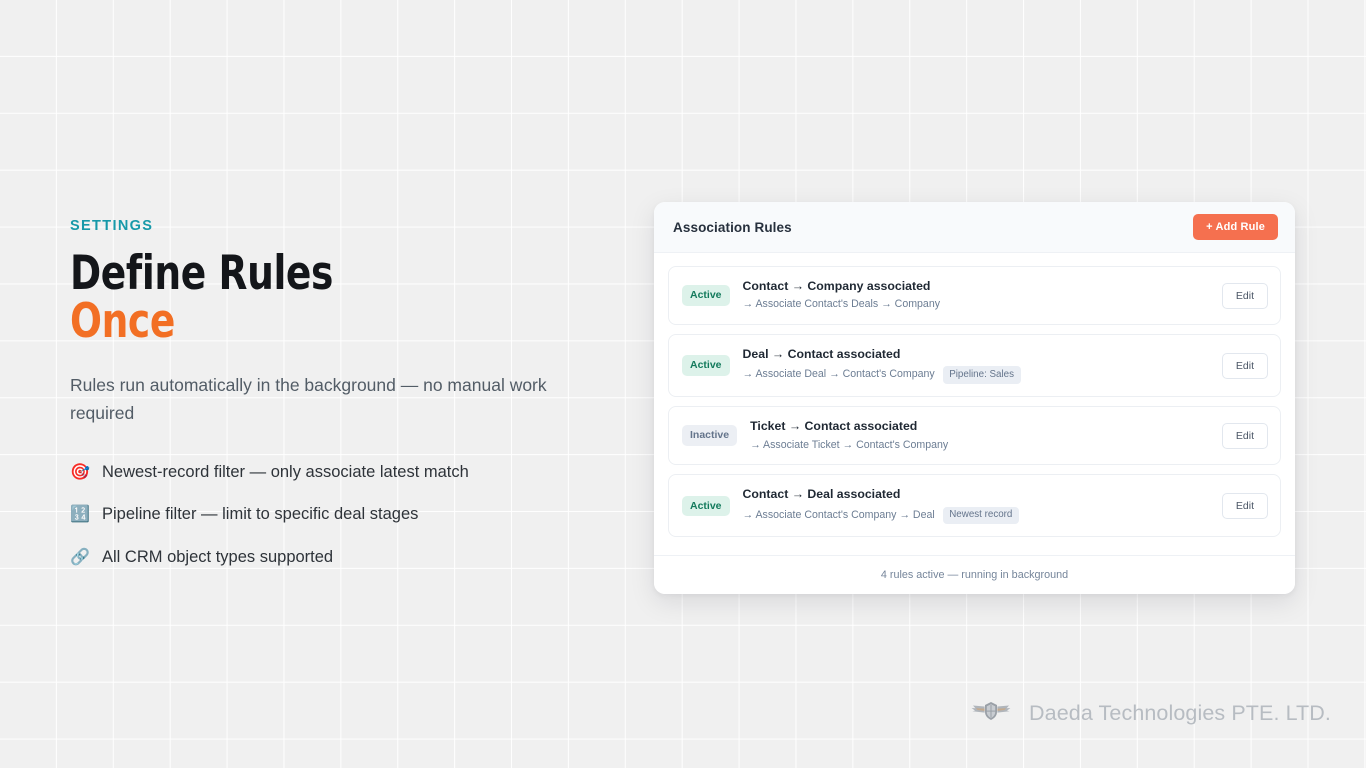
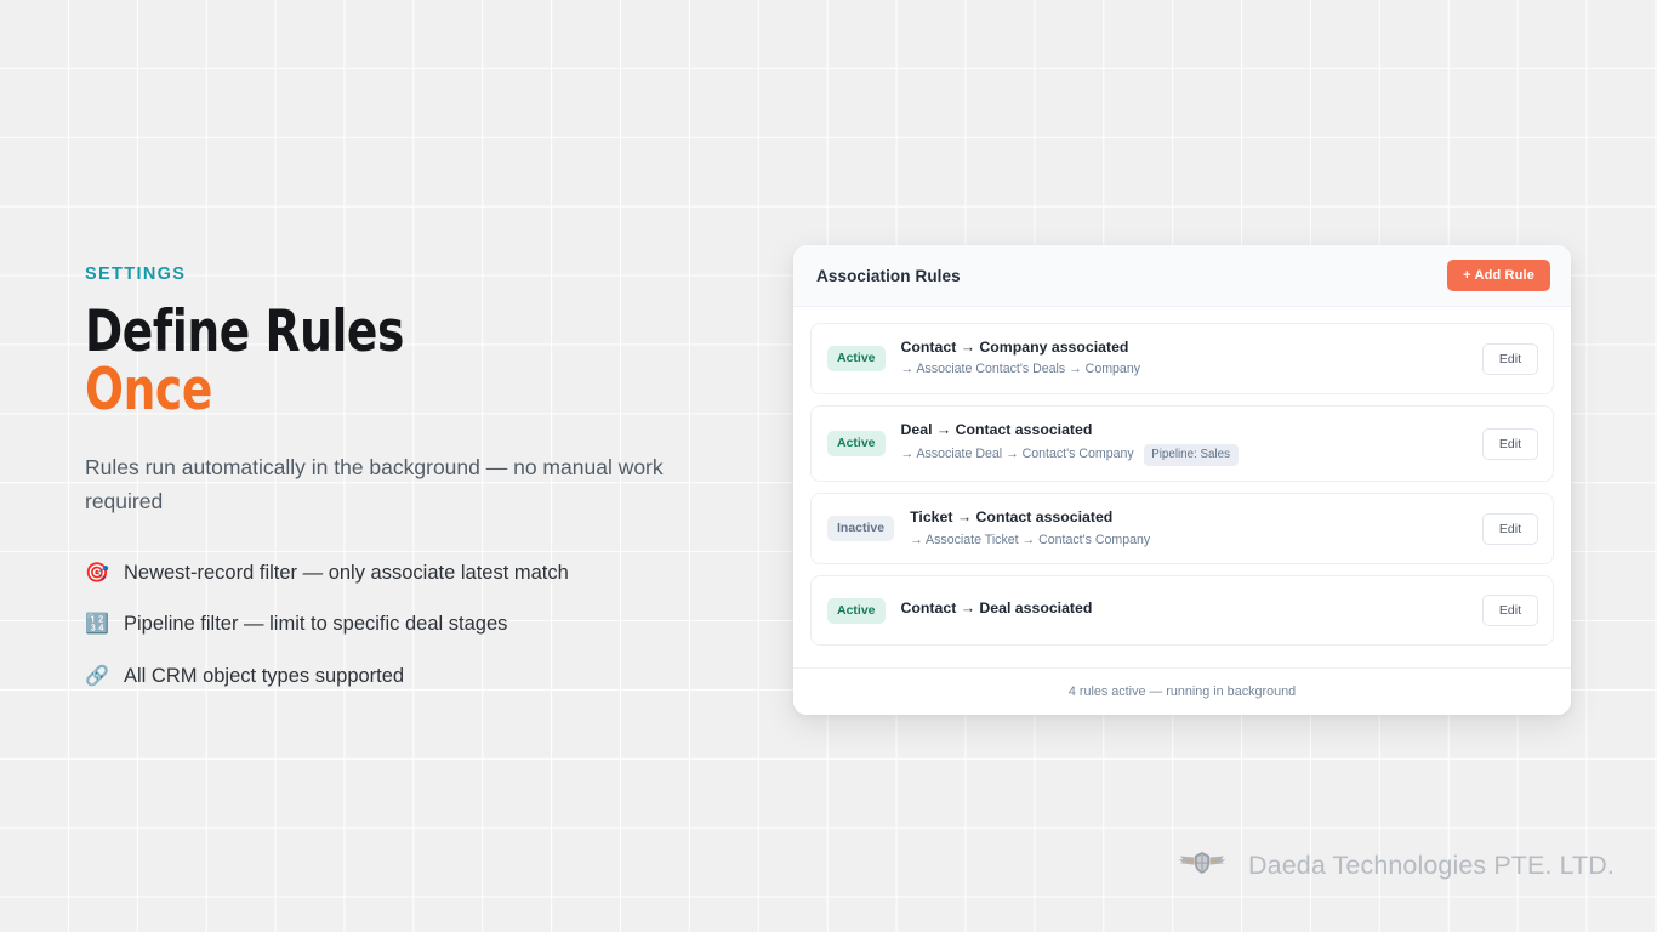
  SETTINGS
  Define Rules
  Once
  Rules run automatically in the background — no manual work required
  🎯
  Newest-record filter — only associate latest match
  🔢
  Pipeline filter — limit to specific deal stages
  🔗
  All CRM object types supported
  Association Rules
  + Add Rule
  Active
  Contact → Company associated
  → Associate Contact's Deals → Company
  Edit
  Active
  Deal → Contact associated
  → Associate Deal → Contact's Company
  Pipeline: Sales
  Edit
  Inactive
  Ticket → Contact associated
  → Associate Ticket → Contact's Company
  Edit
  Active
  Contact → Deal associated
- → Associate Contact's Company → Deal
- Newest record
  Edit
  4 rules active — running in background
  Daeda Technologies PTE. LTD.
